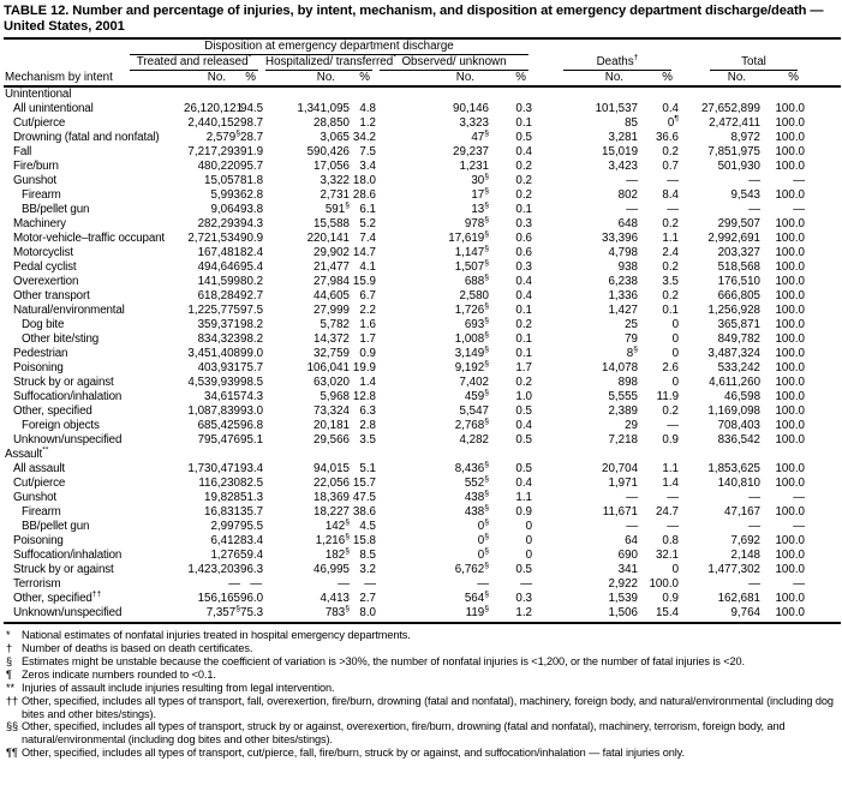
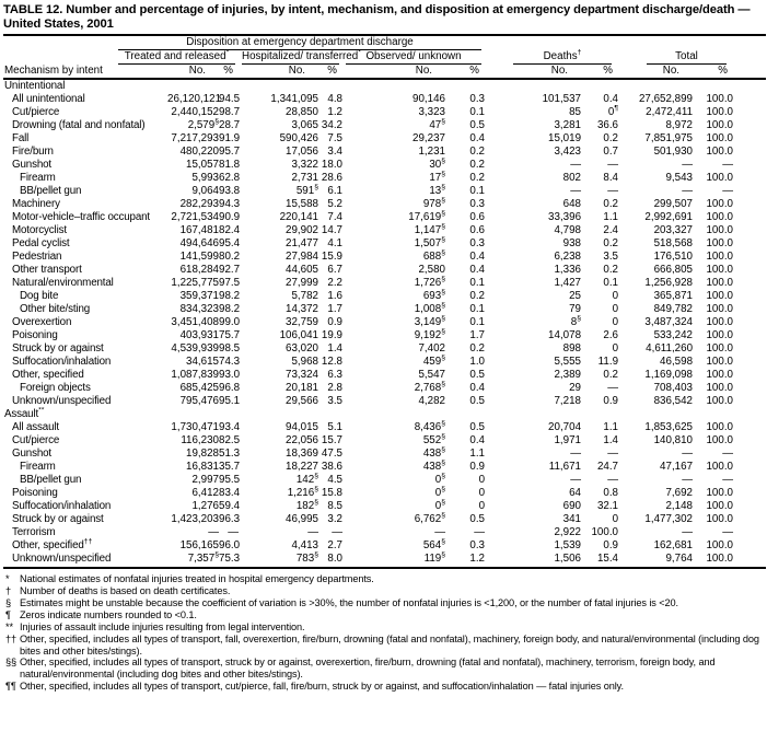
  TABLE 12. Number and percentage of injuries, by intent, mechanism, and disposition at emergency department discharge/death — United States, 2001
  	Disposition at emergency department discharge
  	Treated and released	Hospitalized/ transferred	Observed/ unknown	Deaths	Total
  Mechanism by intent	No.	%	No.	%	No.	%	No.	%	No.	%
  Unintentional
  All unintentional	26,120,121	94.5	1,341,095	4.8	90,146	0.3	101,537	0.4	27,652,899	100.0
  Cut/pierce	2,440,152	98.7	28,850	1.2	3,323	0.1	85	0	2,472,411	100.0
  Drowning (fatal and nonfatal)	2,579	28.7	3,065	34.2	47	0.5	3,281	36.6	8,972	100.0
  Fall	7,217,293	91.9	590,426	7.5	29,237	0.4	15,019	0.2	7,851,975	100.0
  Fire/burn	480,220	95.7	17,056	3.4	1,231	0.2	3,423	0.7	501,930	100.0
  Gunshot	15,057	81.8	3,322	18.0	30	0.2	—	—	—	—
  Firearm	5,993	62.8	2,731	28.6	17	0.2	802	8.4	9,543	100.0
  BB/pellet gun	9,064	93.8	591	6.1	13	0.1	—	—	—	—
  Machinery	282,293	94.3	15,588	5.2	978	0.3	648	0.2	299,507	100.0
  Motor-vehicle–traffic occupant	2,721,534	90.9	220,141	7.4	17,619	0.6	33,396	1.1	2,992,691	100.0
  Motorcyclist	167,481	82.4	29,902	14.7	1,147	0.6	4,798	2.4	203,327	100.0
  Pedal cyclist	494,646	95.4	21,477	4.1	1,507	0.3	938	0.2	518,568	100.0
- Overexertion	141,599	80.2	27,984	15.9	688	0.4	6,238	3.5	176,510	100.0
+ Pedestrian	141,599	80.2	27,984	15.9	688	0.4	6,238	3.5	176,510	100.0
  Other transport	618,284	92.7	44,605	6.7	2,580	0.4	1,336	0.2	666,805	100.0
  Natural/environmental	1,225,775	97.5	27,999	2.2	1,726	0.1	1,427	0.1	1,256,928	100.0
  Dog bite	359,371	98.2	5,782	1.6	693	0.2	25	0	365,871	100.0
  Other bite/sting	834,323	98.2	14,372	1.7	1,008	0.1	79	0	849,782	100.0
- Pedestrian	3,451,408	99.0	32,759	0.9	3,149	0.1	8	0	3,487,324	100.0
+ Overexertion	3,451,408	99.0	32,759	0.9	3,149	0.1	8	0	3,487,324	100.0
  Poisoning	403,931	75.7	106,041	19.9	9,192	1.7	14,078	2.6	533,242	100.0
  Struck by or against	4,539,939	98.5	63,020	1.4	7,402	0.2	898	0	4,611,260	100.0
  Suffocation/inhalation	34,615	74.3	5,968	12.8	459	1.0	5,555	11.9	46,598	100.0
  Other, specified	1,087,839	93.0	73,324	6.3	5,547	0.5	2,389	0.2	1,169,098	100.0
  Foreign objects	685,425	96.8	20,181	2.8	2,768	0.4	29	—	708,403	100.0
  Unknown/unspecified	795,476	95.1	29,566	3.5	4,282	0.5	7,218	0.9	836,542	100.0
  Assault
  All assault	1,730,471	93.4	94,015	5.1	8,436	0.5	20,704	1.1	1,853,625	100.0
  Cut/pierce	116,230	82.5	22,056	15.7	552	0.4	1,971	1.4	140,810	100.0
  Gunshot	19,828	51.3	18,369	47.5	438	1.1	—	—	—	—
  Firearm	16,831	35.7	18,227	38.6	438	0.9	11,671	24.7	47,167	100.0
  BB/pellet gun	2,997	95.5	142	4.5	0	0	—	—	—	—
  Poisoning	6,412	83.4	1,216	15.8	0	0	64	0.8	7,692	100.0
  Suffocation/inhalation	1,276	59.4	182	8.5	0	0	690	32.1	2,148	100.0
  Struck by or against	1,423,203	96.3	46,995	3.2	6,762	0.5	341	0	1,477,302	100.0
  Terrorism	—	—	—	—	—	—	2,922	100.0	—	—
  Other, specified	156,165	96.0	4,413	2.7	564	0.3	1,539	0.9	162,681	100.0
  Unknown/unspecified	7,357	75.3	783	8.0	119	1.2	1,506	15.4	9,764	100.0
  *
  National estimates of nonfatal injuries treated in hospital emergency departments.
  †
  Number of deaths is based on death certificates.
  §
  Estimates might be unstable because the coefficient of variation is >30%, the number of nonfatal injuries is <1,200, or the number of fatal injuries is <20.
  ¶
  Zeros indicate numbers rounded to <0.1.
  **
  Injuries of assault include injuries resulting from legal intervention.
  ††
  Other, specified, includes all types of transport, fall, overexertion, fire/burn, drowning (fatal and nonfatal), machinery, foreign body, and natural/environmental (including dog bites and other bites/stings).
  §§
  Other, specified, includes all types of transport, struck by or against, overexertion, fire/burn, drowning (fatal and nonfatal), machinery, terrorism, foreign body, and natural/environmental (including dog bites and other bites/stings).
  ¶¶
  Other, specified, includes all types of transport, cut/pierce, fall, fire/burn, struck by or against, and suffocation/inhalation — fatal injuries only.
